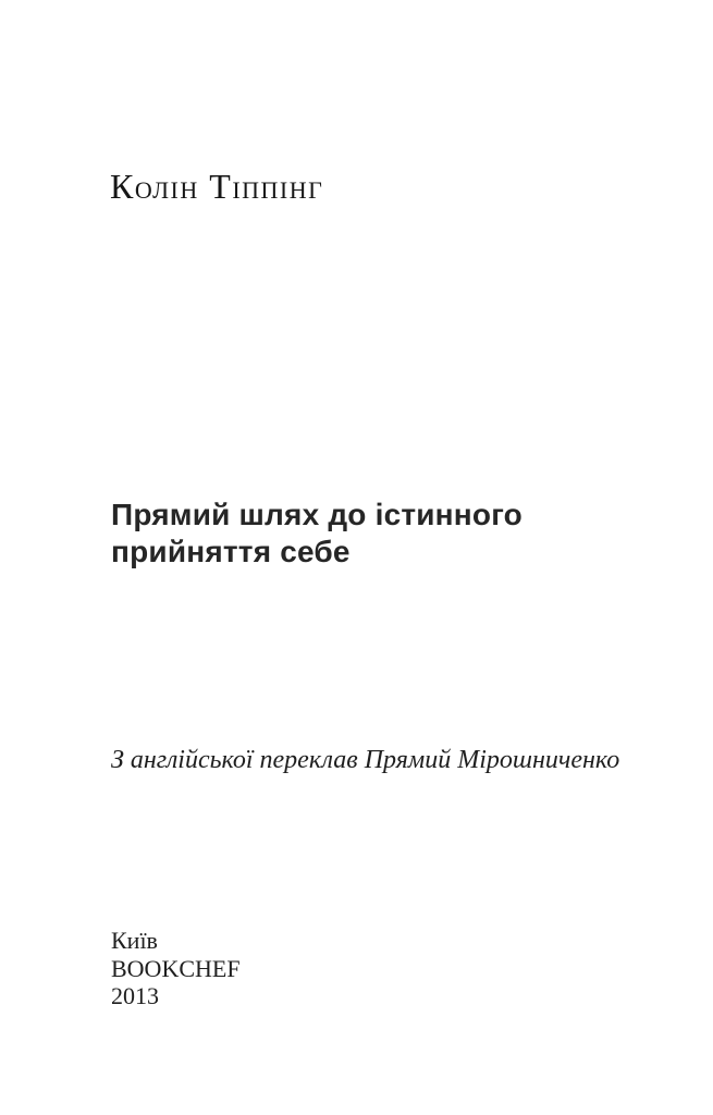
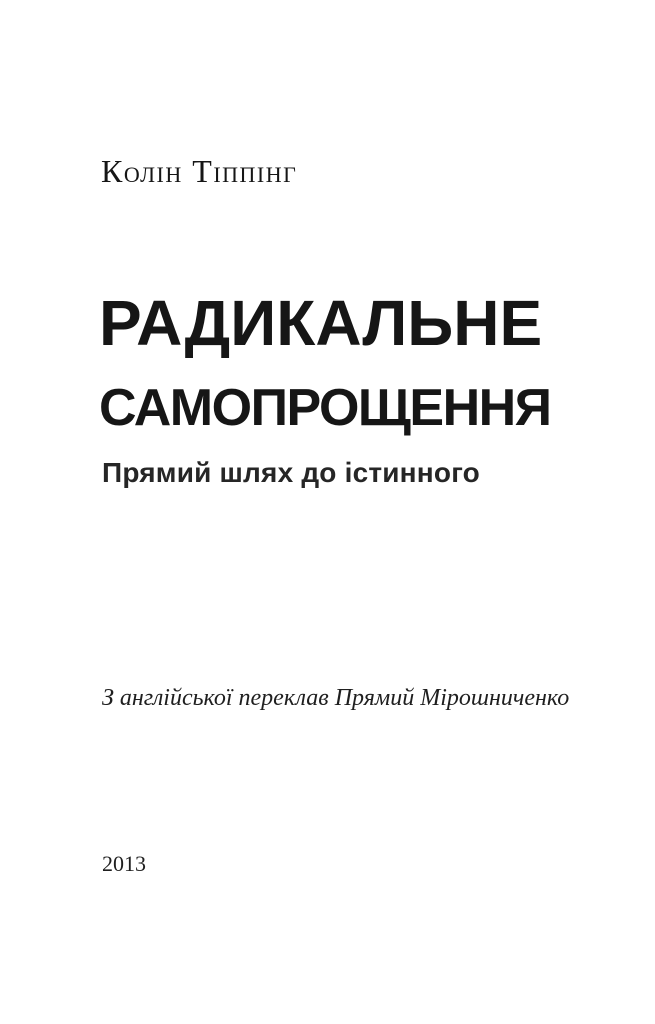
  Колін Тіппінг
+ РАДИКАЛЬНЕ
+ САМОПРОЩЕННЯ
  Прямий шлях до істинного
- прийняття себе
  З англійської переклав Прямий Мірошниченко
- Київ
- BOOKCHEF
  2013
